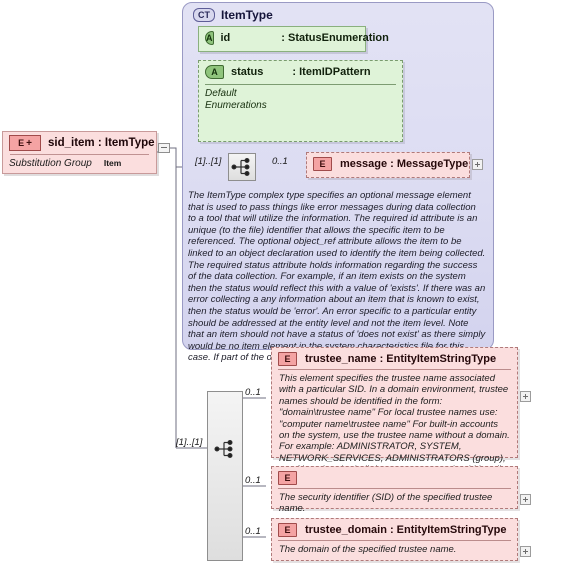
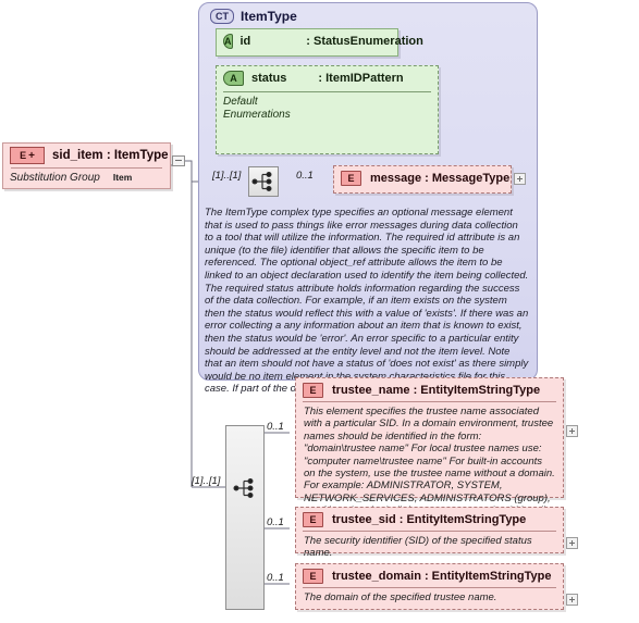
  CT
  ItemType
  A
  id
  : StatusEnumeration
  A
  status
  : ItemIDPattern
  Default
  Enumerations
  [1]..[1]
  0..1
  E
  message : MessageType
  The ItemType complex type specifies an optional message element that is used to pass things like error messages during data collection to a tool that will utilize the information. The required id attribute is an unique (to the file) identifier that allows the specific item to be referenced. The optional object_ref attribute allows the item to be linked to an object declaration used to identify the item being collected. The required status attribute holds information regarding the success of the data collection. For example, if an item exists on the system then the status would reflect this with a value of 'exists'. If there was an error collecting a any information about an item that is known to exist, then the status would be 'error'. An error specific to a particular entity should be addressed at the entity level and not the item level. Note that an item should not have a status of 'does not exist' as there simply would be no item el case. If part of the o
  E
  +
  sid_item : ItemType
  Substitution Group
  Item
  [1]..[1]
  0..1
  E
  trustee_name : EntityItemStringType
  This element specifies the trustee name associated with a particular SID. In a domain environment, trustee names should be identified in the form: "domain\trustee name" For local trustee names use: "computer name\trustee name" For built-in accounts on the system, use the trustee name without a domain. For example: ADMINISTRATOR, SYSTEM, NETWORK_SERVICES, ADMINISTRATORS (group),
  0..1
  E
+ trustee_sid : EntityItemStringType
- The security identifier (SID) of the specified trustee name.
+ The security identifier (SID) of the specified status name.
  0..1
  E
  trustee_domain : EntityItemStringType
  The domain of the specified trustee name.
